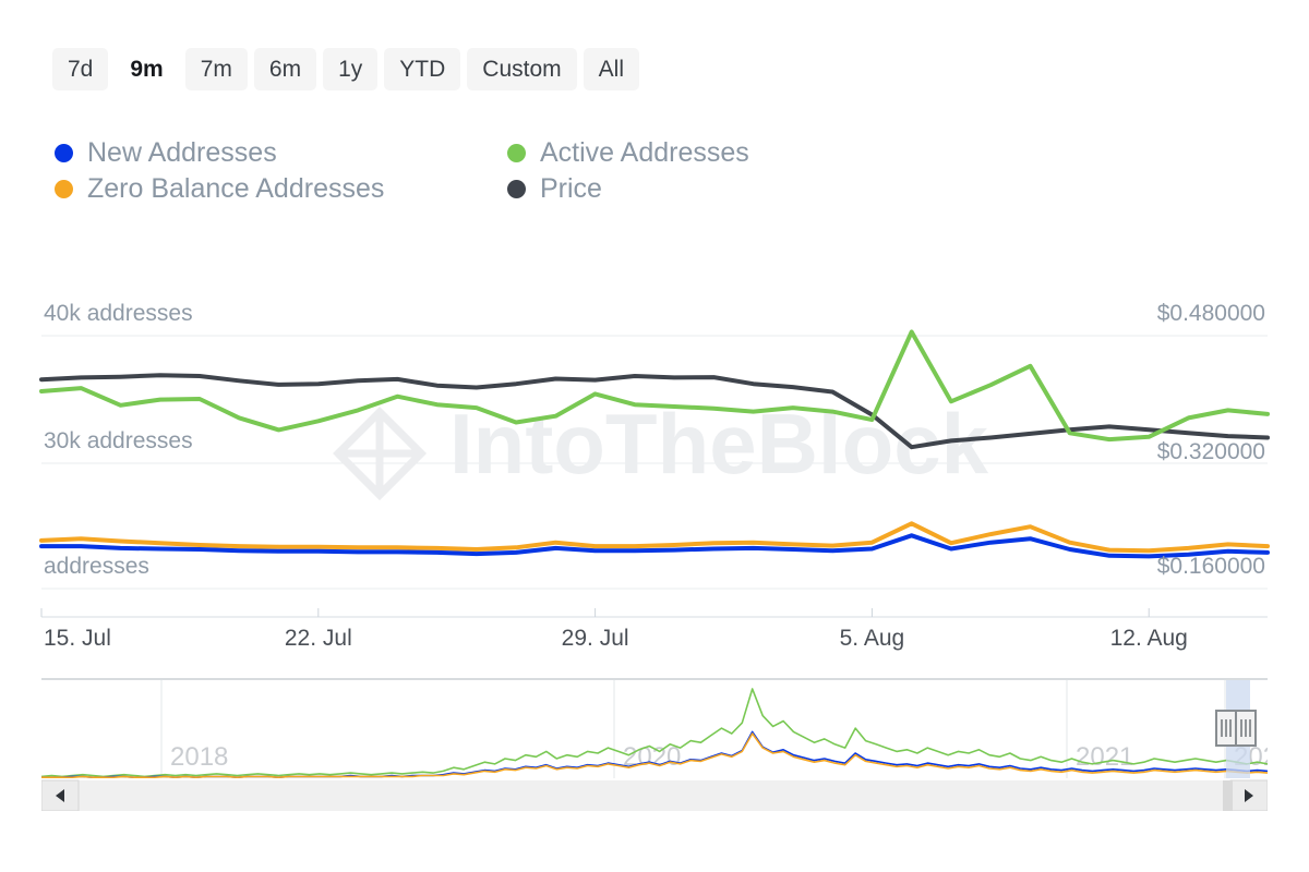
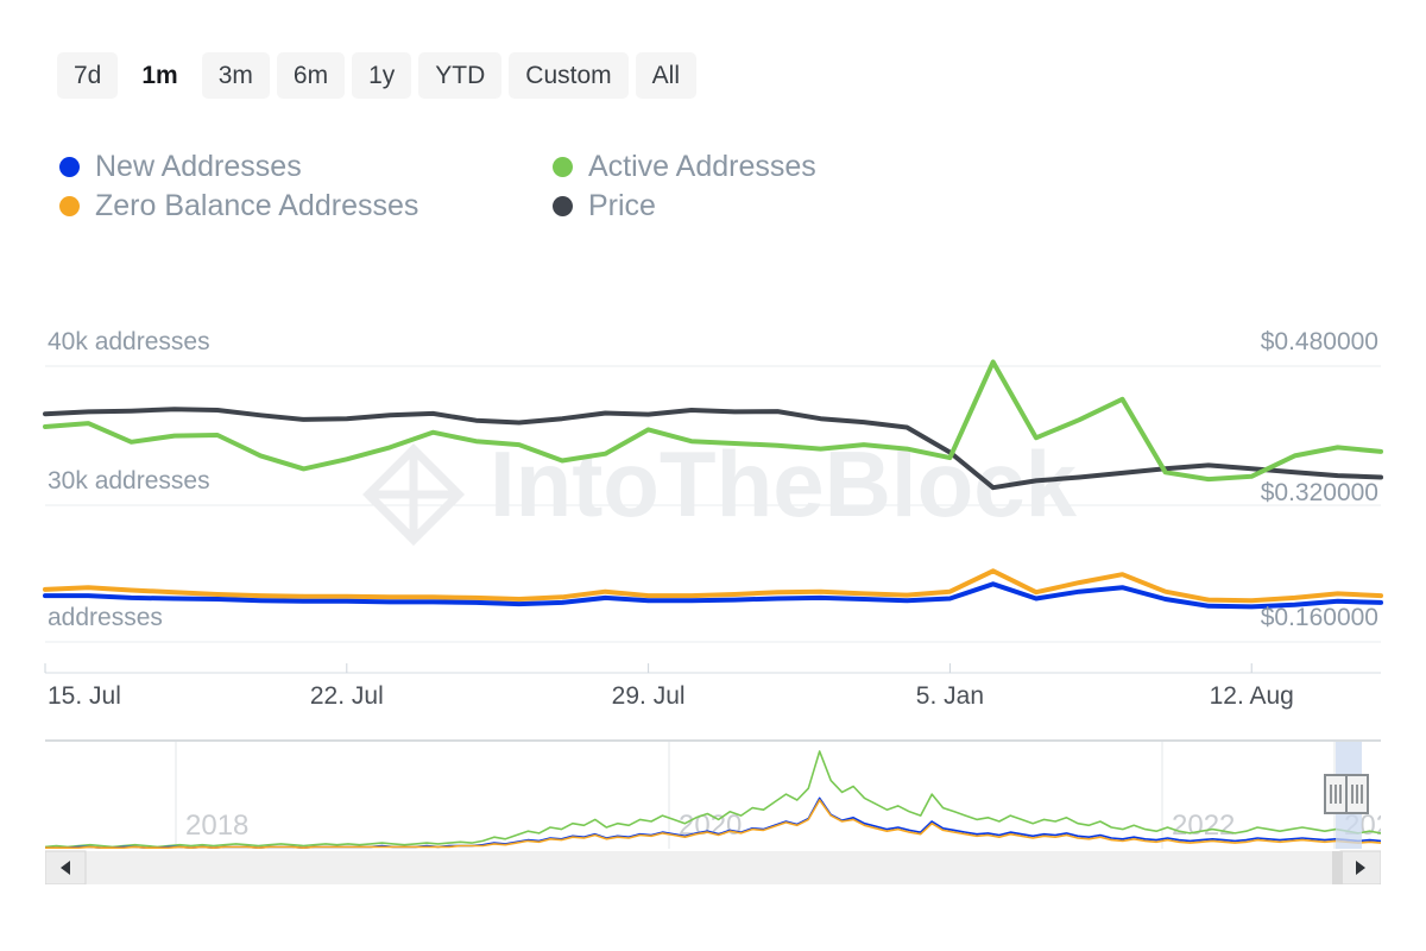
  7d
- 9m
+ 1m
- 7m
+ 3m
  6m
  1y
  YTD
  Custom
  All
  New Addresses
  Active Addresses
  Zero Balance Addresses
  Price
  IntoTheBlock
  40k addresses
  30k addresses
  addresses
  $0.480000
  $0.320000
  $0.160000
  15. Jul
  22. Jul
  29. Jul
- 5. Aug
+ 5. Jan
  12. Aug
  2018
  2020
- 2021
+ 2022
